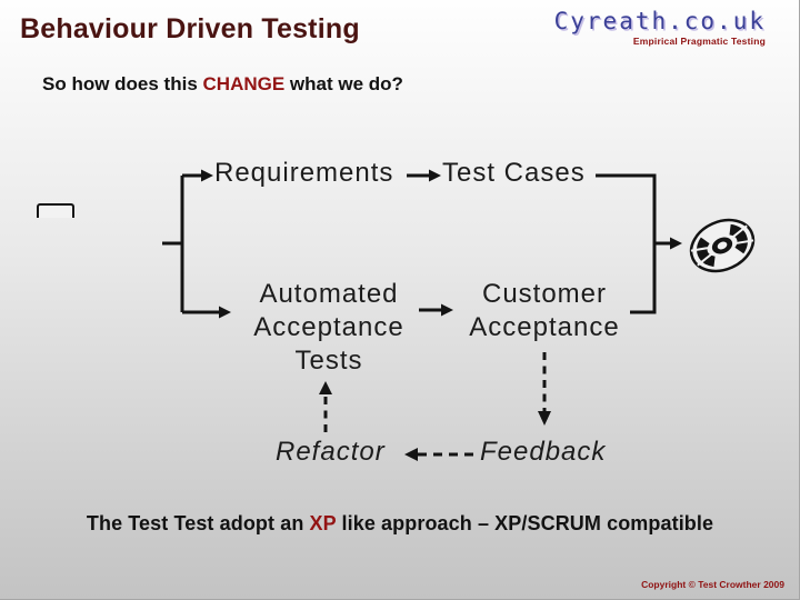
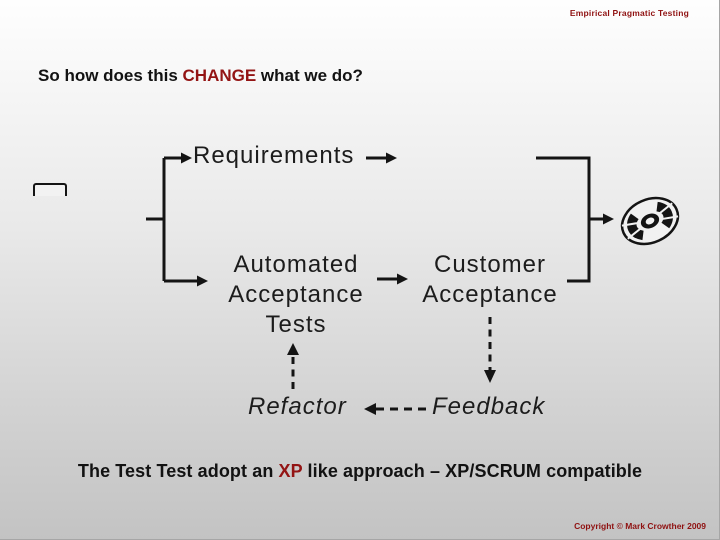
- Behaviour Driven Testing
- Cyreath.co.uk
  Empirical Pragmatic Testing
  So how does this CHANGE what we do?
  Requirements
- Test Cases
  Automated Acceptance Tests
  Customer Acceptance
  Refactor
  Feedback
  The Test Test adopt an XP like approach – XP/SCRUM compatible
- Copyright © Test Crowther 2009
+ Copyright © Mark Crowther 2009
